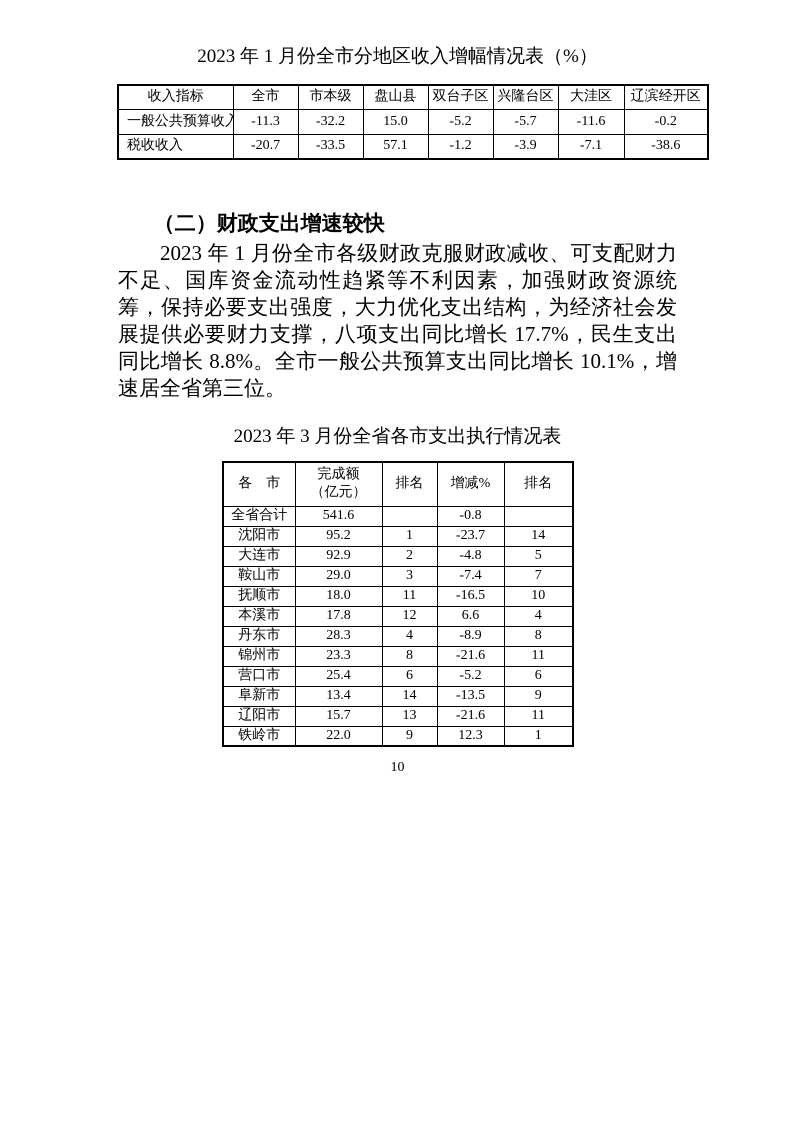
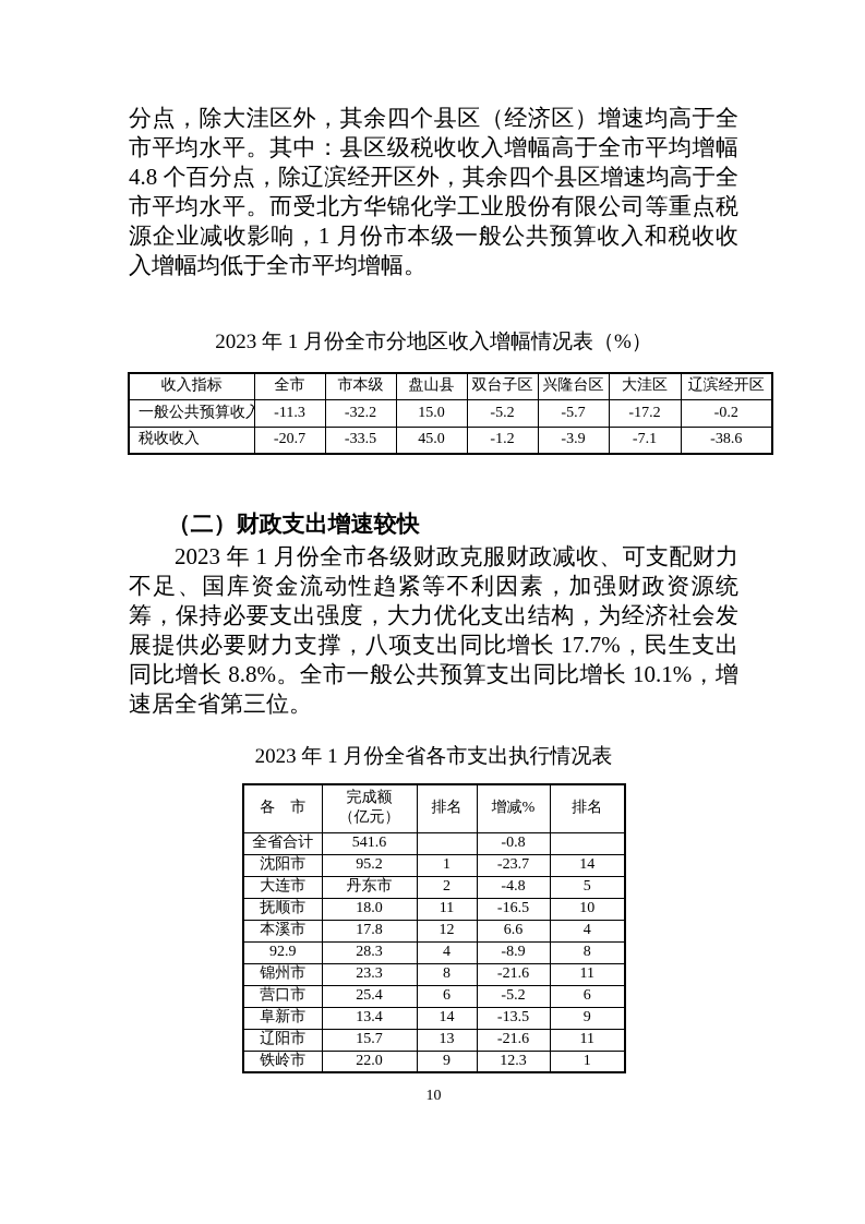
+ 分点，除大洼区外，其余四个县区（经济区）增速均高于全市平均水平。其中：县区级税收收入增幅高于全市平均增幅 4.8 个百分点，除辽滨经开区外，其余四个县区增速均高于全市平均水平。而受北方华锦化学工业股份有限公司等重点税源企业减收影响，1 月份市本级一般公共预算收入和税收收入增幅均低于全市平均增幅。
  2023 年 1 月份全市分地区收入增幅情况表（%）
  收入指标	全市	市本级	盘山县	双台子区	兴隆台区	大洼区	辽滨经开区
- 一般公共预算收入	-11.3	-32.2	15.0	-5.2	-5.7	-11.6	-0.2
+ 一般公共预算收入	-11.3	-32.2	15.0	-5.2	-5.7	-17.2	-0.2
- 税收收入	-20.7	-33.5	57.1	-1.2	-3.9	-7.1	-38.6
+ 税收收入	-20.7	-33.5	45.0	-1.2	-3.9	-7.1	-38.6
  （二）财政支出增速较快
  2023 年 1 月份全市各级财政克服财政减收、可支配财力不足、国库资金流动性趋紧等不利因素，加强财政资源统筹，保持必要支出强度，大力优化支出结构，为经济社会发展提供必要财力支撑，八项支出同比增长 17.7%，民生支出同比增长 8.8%。全市一般公共预算支出同比增长 10.1%，增速居全省第三位。
- 2023 年 3 月份全省各市支出执行情况表
+ 2023 年 1 月份全省各市支出执行情况表
  各 市	完成额（亿元）	排名	增减%	排名
  全省合计	541.6		-0.8
  沈阳市	95.2	1	-23.7	14
- 大连市	92.9	2	-4.8	5
+ 大连市	丹东市	2	-4.8	5
- 鞍山市	29.0	3	-7.4	7
  抚顺市	18.0	11	-16.5	10
  本溪市	17.8	12	6.6	4
- 丹东市	28.3	4	-8.9	8
+ 92.9	28.3	4	-8.9	8
  锦州市	23.3	8	-21.6	11
  营口市	25.4	6	-5.2	6
  阜新市	13.4	14	-13.5	9
  辽阳市	15.7	13	-21.6	11
  铁岭市	22.0	9	12.3	1
  10
